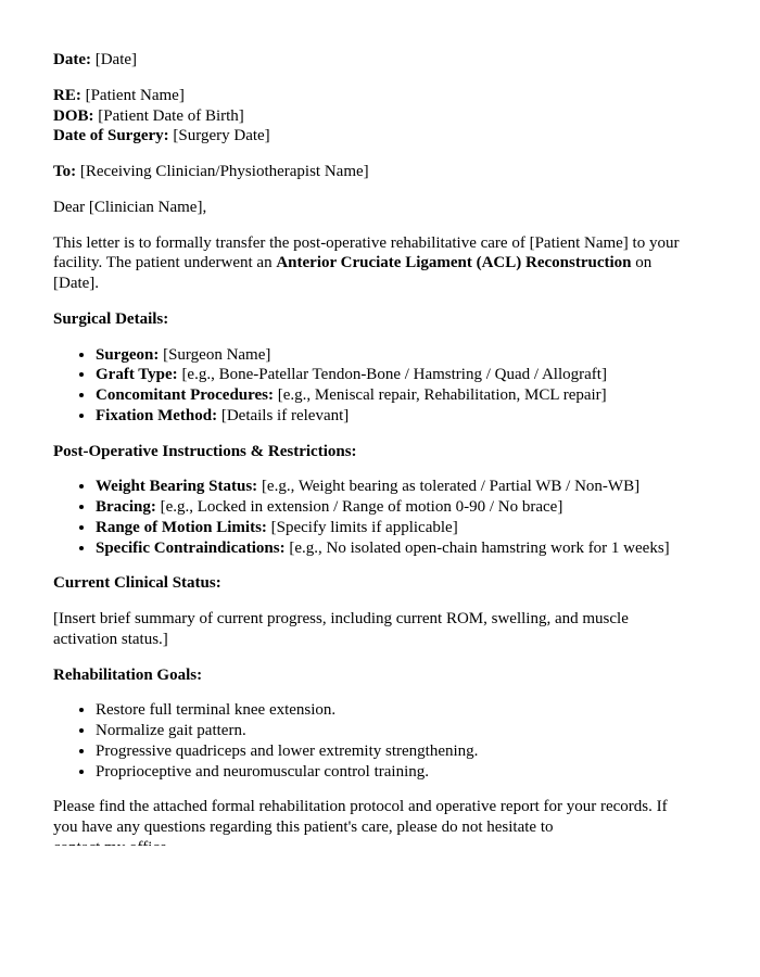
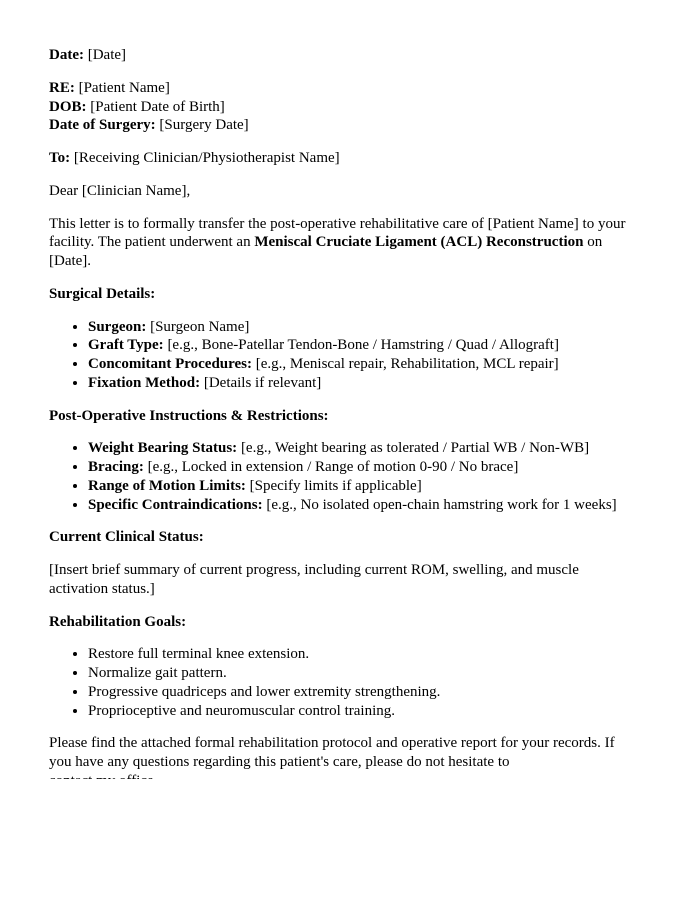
  Date: [Date]
  RE: [Patient Name]
  DOB: [Patient Date of Birth]
  Date of Surgery: [Surgery Date]
  To: [Receiving Clinician/Physiotherapist Name]
  Dear [Clinician Name],
- This letter is to formally transfer the post-operative rehabilitative care of [Patient Name] to your facility. The patient underwent an Anterior Cruciate Ligament (ACL) Reconstruction on [Date].
+ This letter is to formally transfer the post-operative rehabilitative care of [Patient Name] to your facility. The patient underwent an Meniscal Cruciate Ligament (ACL) Reconstruction on [Date].
  Surgical Details:
  Surgeon: [Surgeon Name]
  Graft Type: [e.g., Bone-Patellar Tendon-Bone / Hamstring / Quad / Allograft]
  Concomitant Procedures: [e.g., Meniscal repair, Rehabilitation, MCL repair]
  Fixation Method: [Details if relevant]
  Post-Operative Instructions & Restrictions:
  Weight Bearing Status: [e.g., Weight bearing as tolerated / Partial WB / Non-WB]
  Bracing: [e.g., Locked in extension / Range of motion 0-90 / No brace]
  Range of Motion Limits: [Specify limits if applicable]
  Specific Contraindications: [e.g., No isolated open-chain hamstring work for 1 weeks]
  Current Clinical Status:
  [Insert brief summary of current progress, including current ROM, swelling, and muscle activation status.]
  Rehabilitation Goals:
  Restore full terminal knee extension.
  Normalize gait pattern.
  Progressive quadriceps and lower extremity strengthening.
  Proprioceptive and neuromuscular control training.
  Please find the attached formal rehabilitation protocol and operative report for your records. If you have any questions regarding this patient's care, please do not hesitate to
